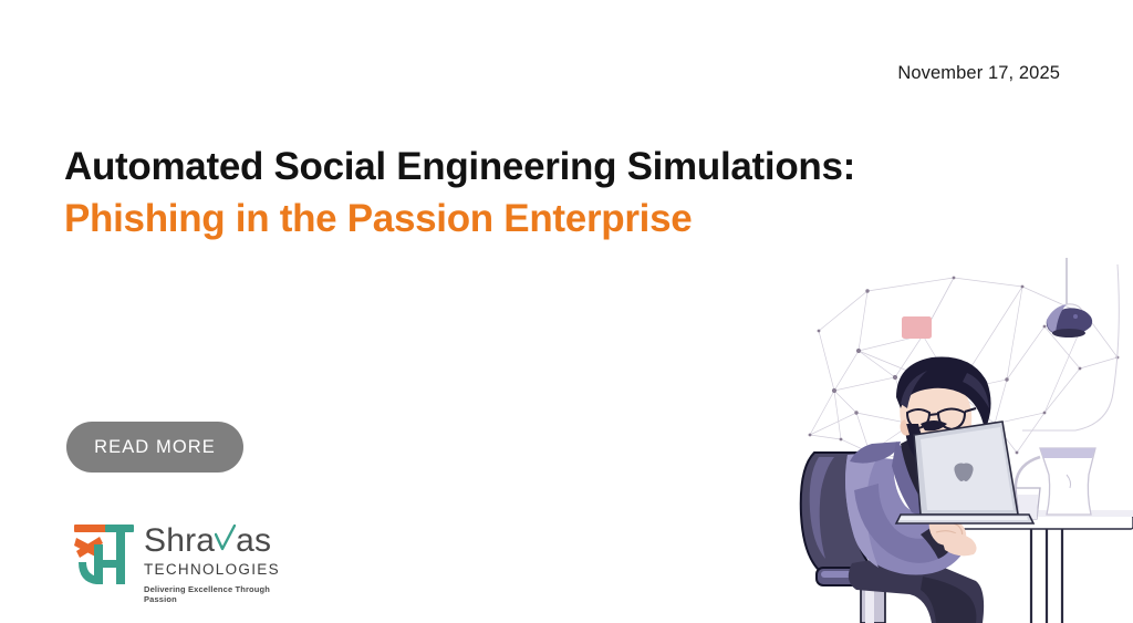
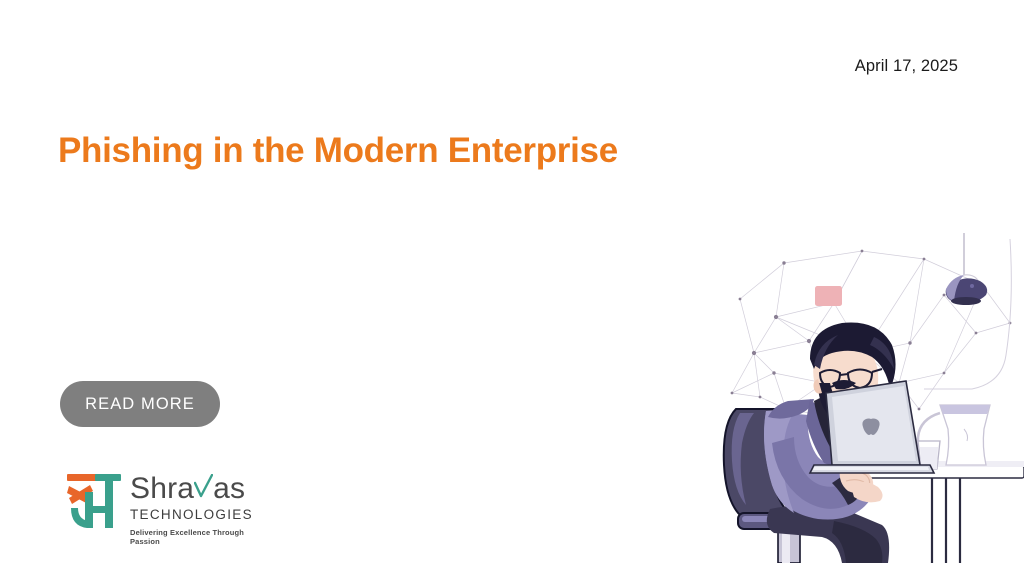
- November 17, 2025
+ April 17, 2025
- Automated Social Engineering Simulations:
- Phishing in the Passion Enterprise
+ Phishing in the Modern Enterprise
  READ MORE
  Shra
  as
  TECHNOLOGIES
  Delivering Excellence Through Passion
